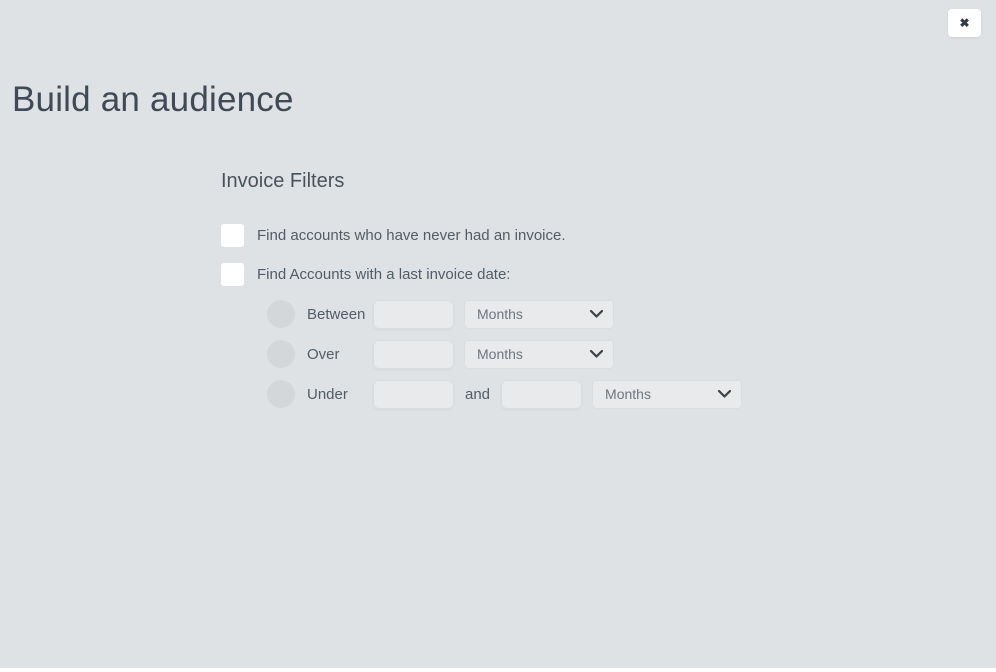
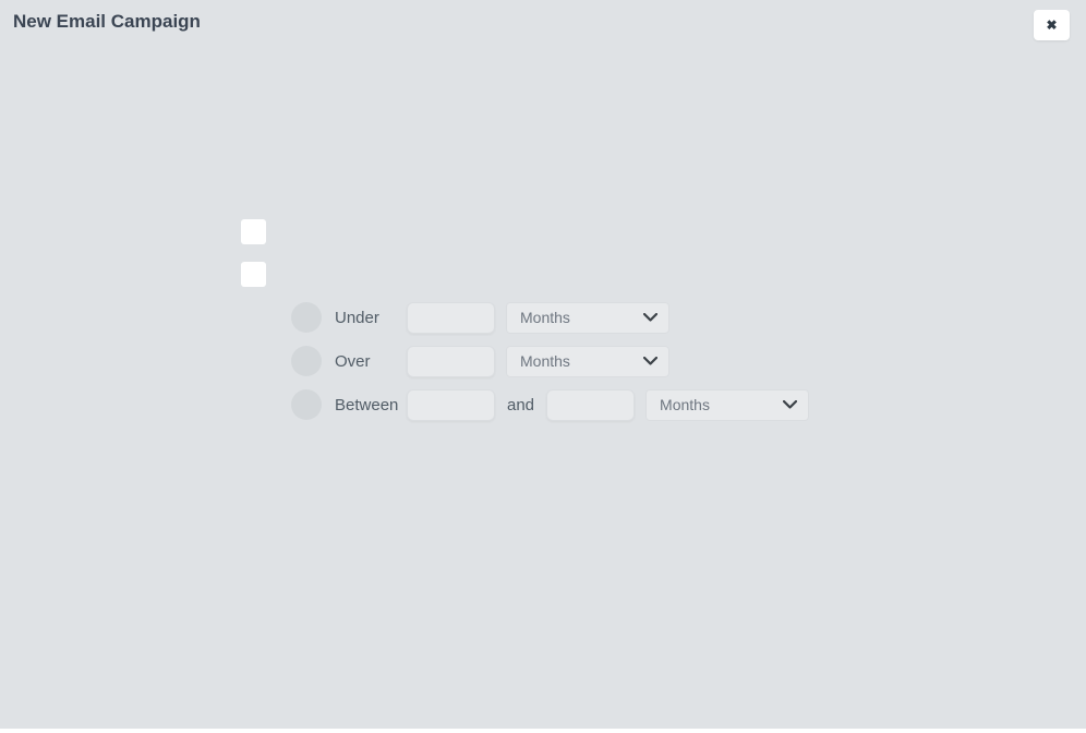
+ New Email Campaign
  ✖
- Build an audience
- Invoice Filters
- Find accounts who have never had an invoice.
- Find Accounts with a last invoice date:
- Between
+ Under
  Months
  Over
  Months
- Under
+ Between
  and
  Months
